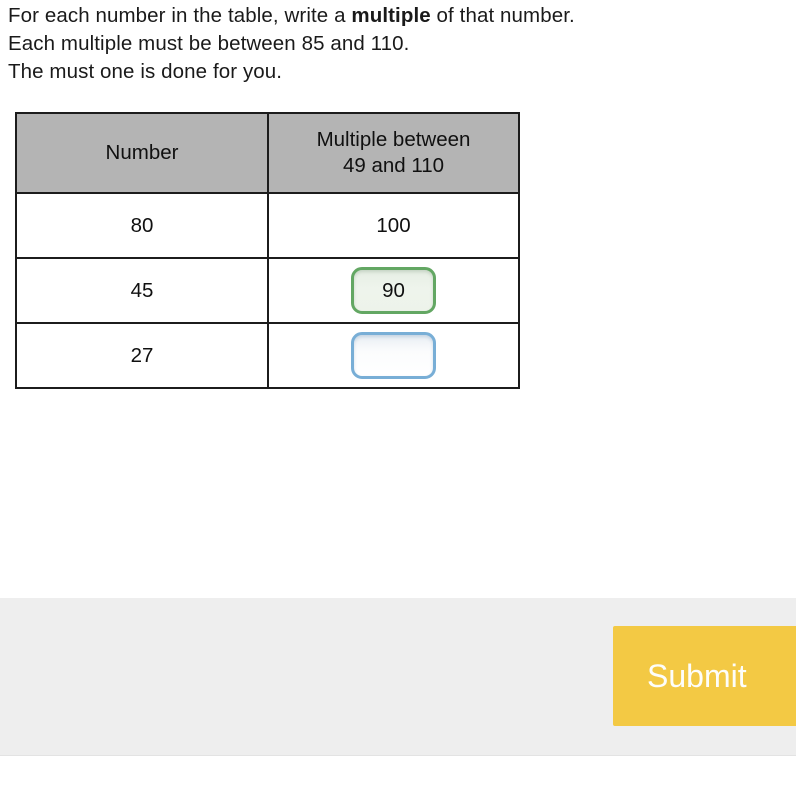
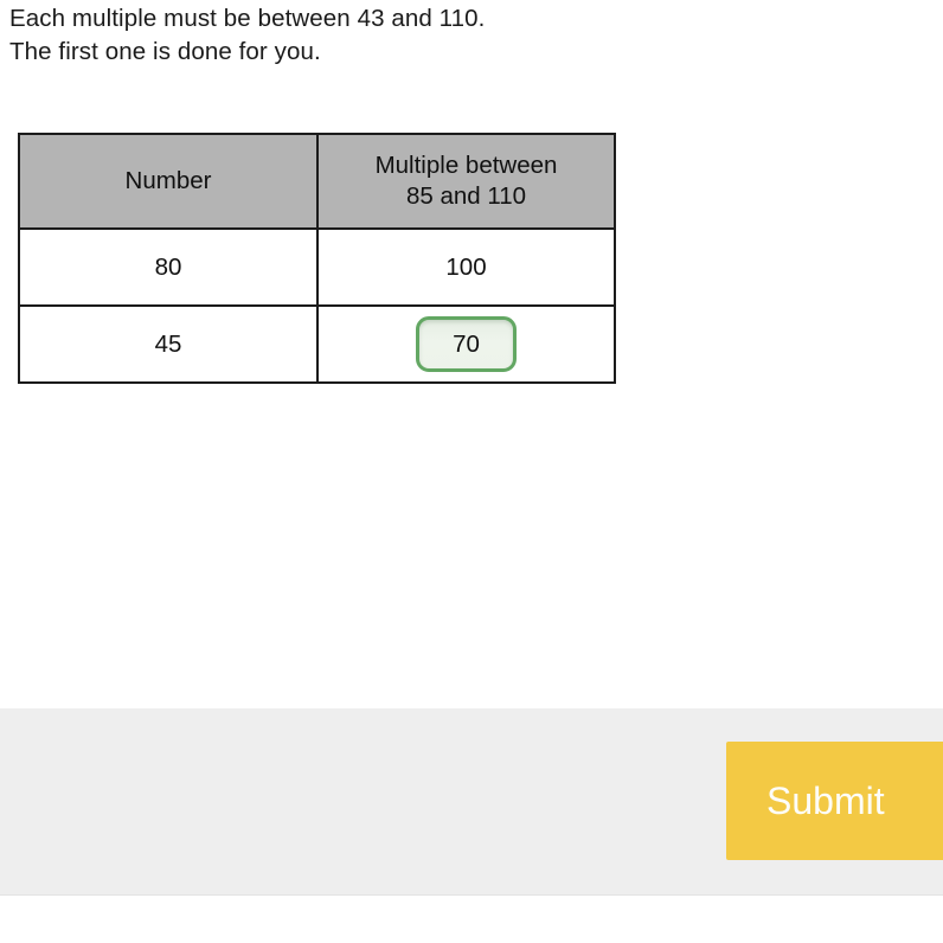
- For each number in the table, write a multiple of that number.
- Each multiple must be between 85 and 110.
+ Each multiple must be between 43 and 110.
- The must one is done for you.
+ The first one is done for you.
- Number	Multiple between 49 and 110
+ Number	Multiple between 85 and 110
  80	100
- 45	90
+ 45	70
- 27
  Submit
